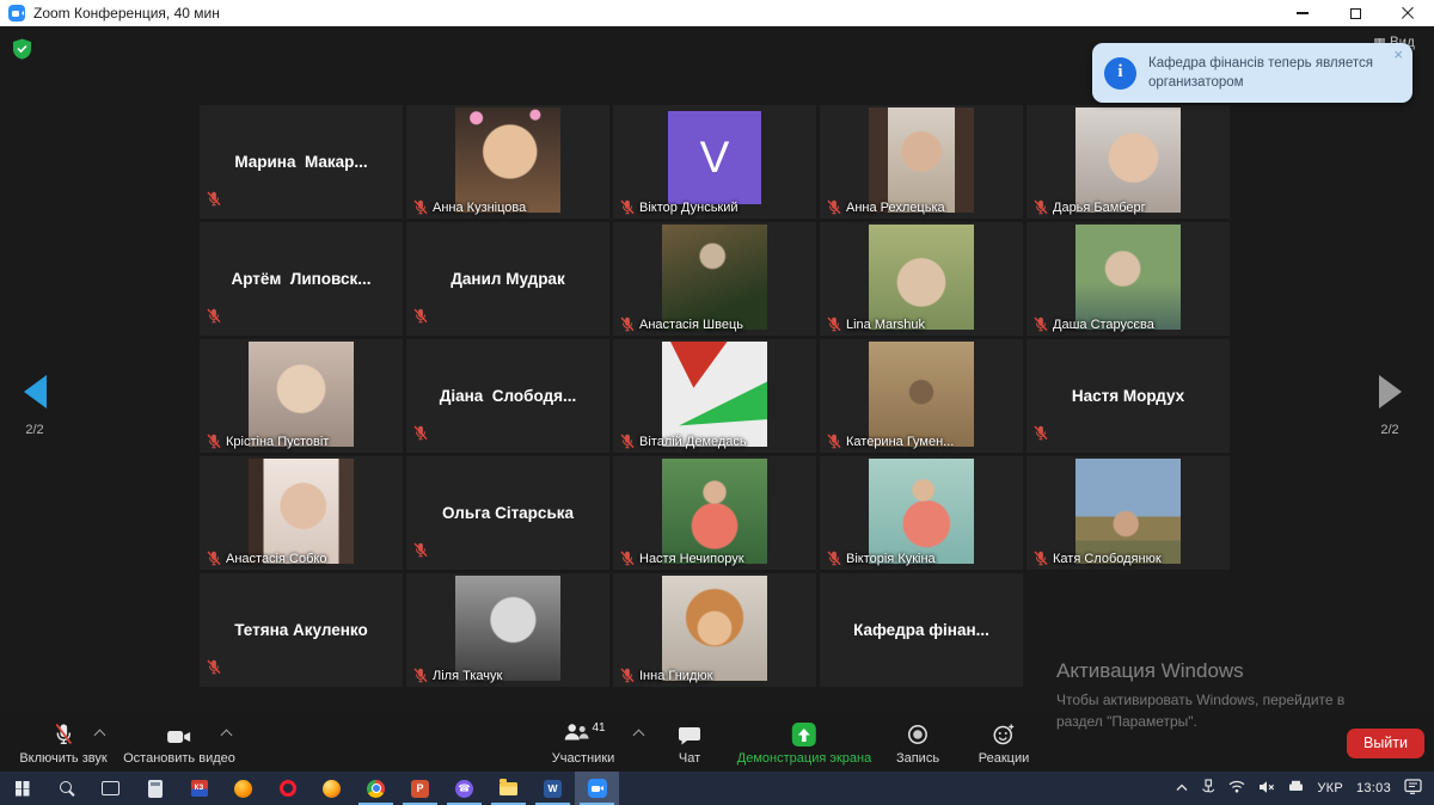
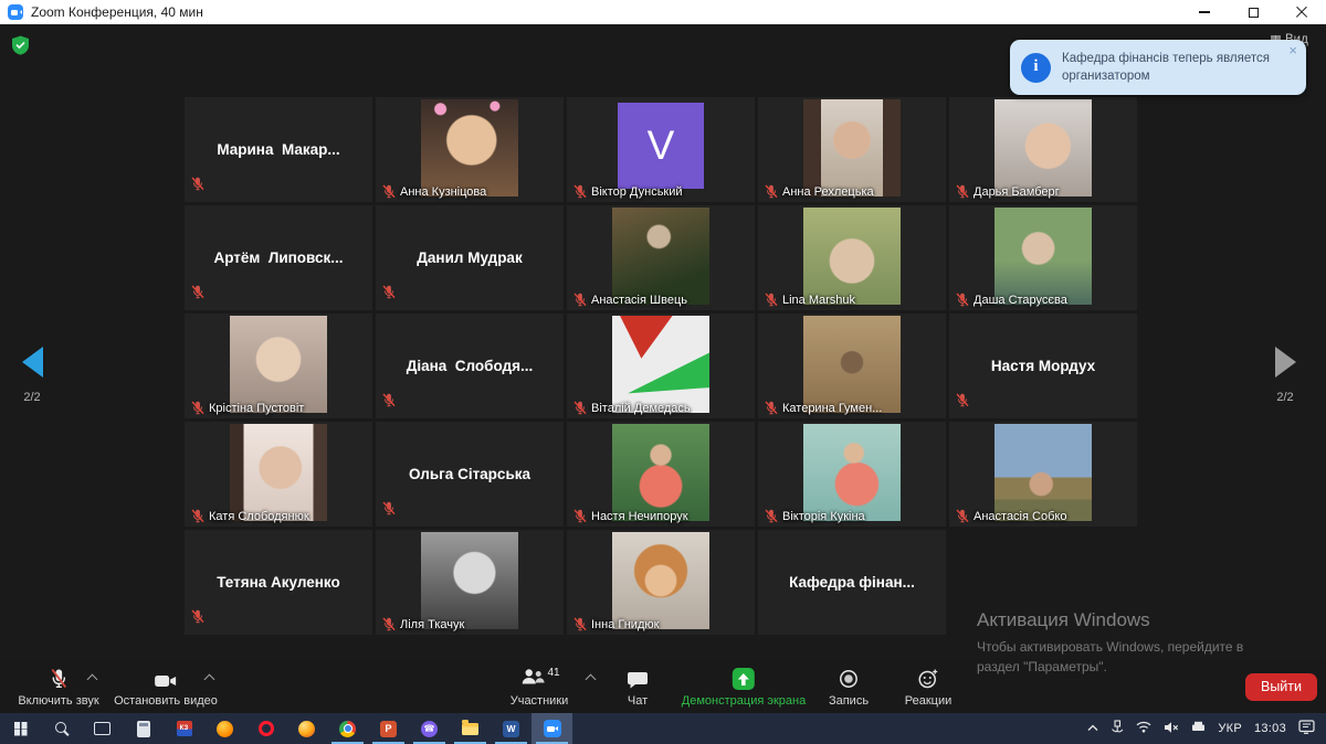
  Zoom Конференция, 40 мин
  Кафедра фінансів теперь является
  организатором
  ×
  Марина Макар...
  Анна Кузніцова
  V
  Віктор Дунський
  Анна Рехлецька
  Дарья Бамберг
  Артём Липовск...
  Данил Мудрак
  Анастасія Швець
  Lina Marshuk
  Даша Старусєва
  Крістіна Пустовіт
  Діана Слободя...
  Віталій Демедась
  Катерина Гумен...
  Настя Мордух
- Анастасія Собко
+ Катя Слободянюк
  Ольга Сітарська
  Настя Нечипорук
  Вікторія Кукіна
- Катя Слободянюк
+ Анастасія Собко
  Тетяна Акуленко
  Ліля Ткачук
  Інна Гнидюк
  Кафедра фінан...
  2/2
  2/2
  Активация Windows
  Чтобы активировать Windows, перейдите в
  раздел "Параметры".
  Включить звук
  Остановить видео
  41
  Участники
  Чат
  Демонстрация экрана
  Запись
  Реакции
  Выйти
  УКР
  13:03
